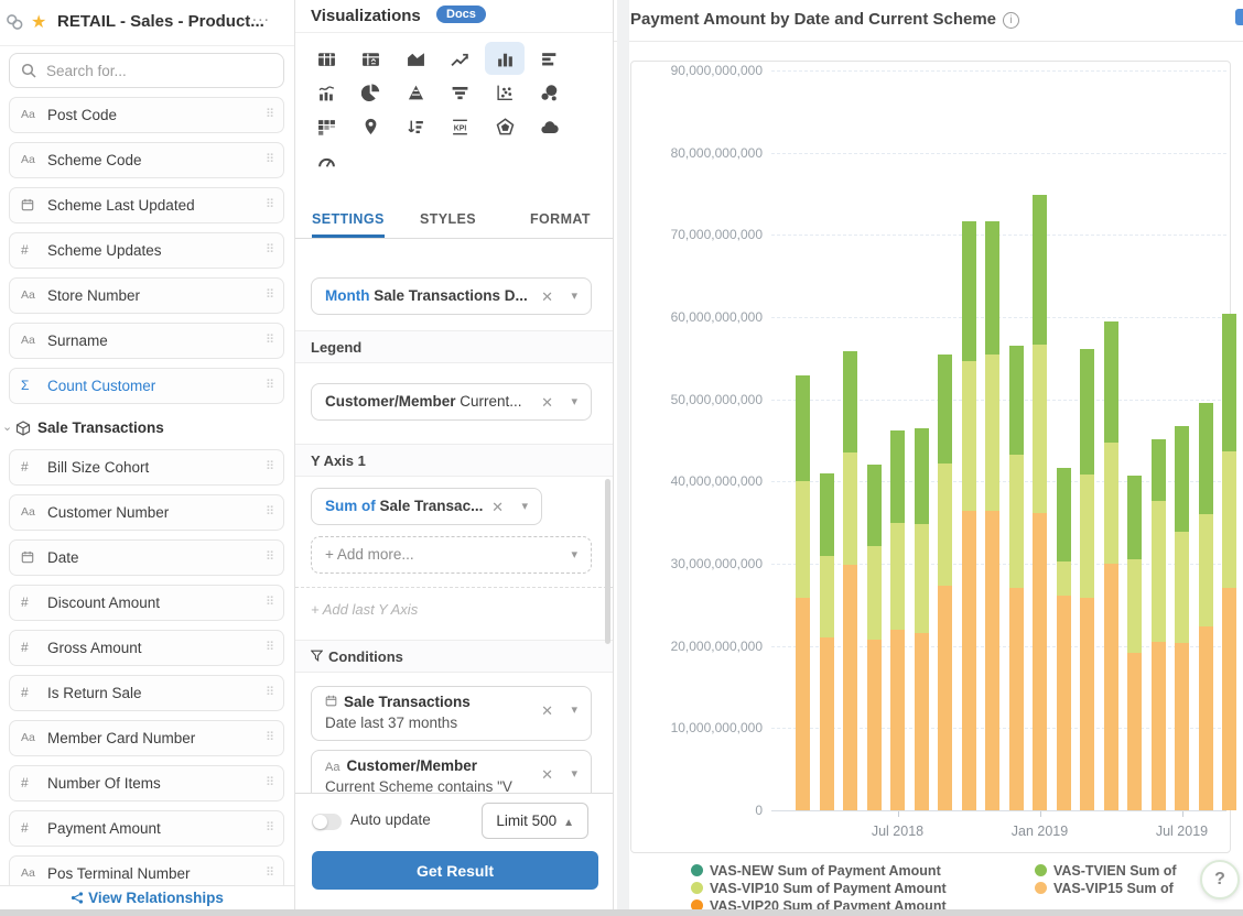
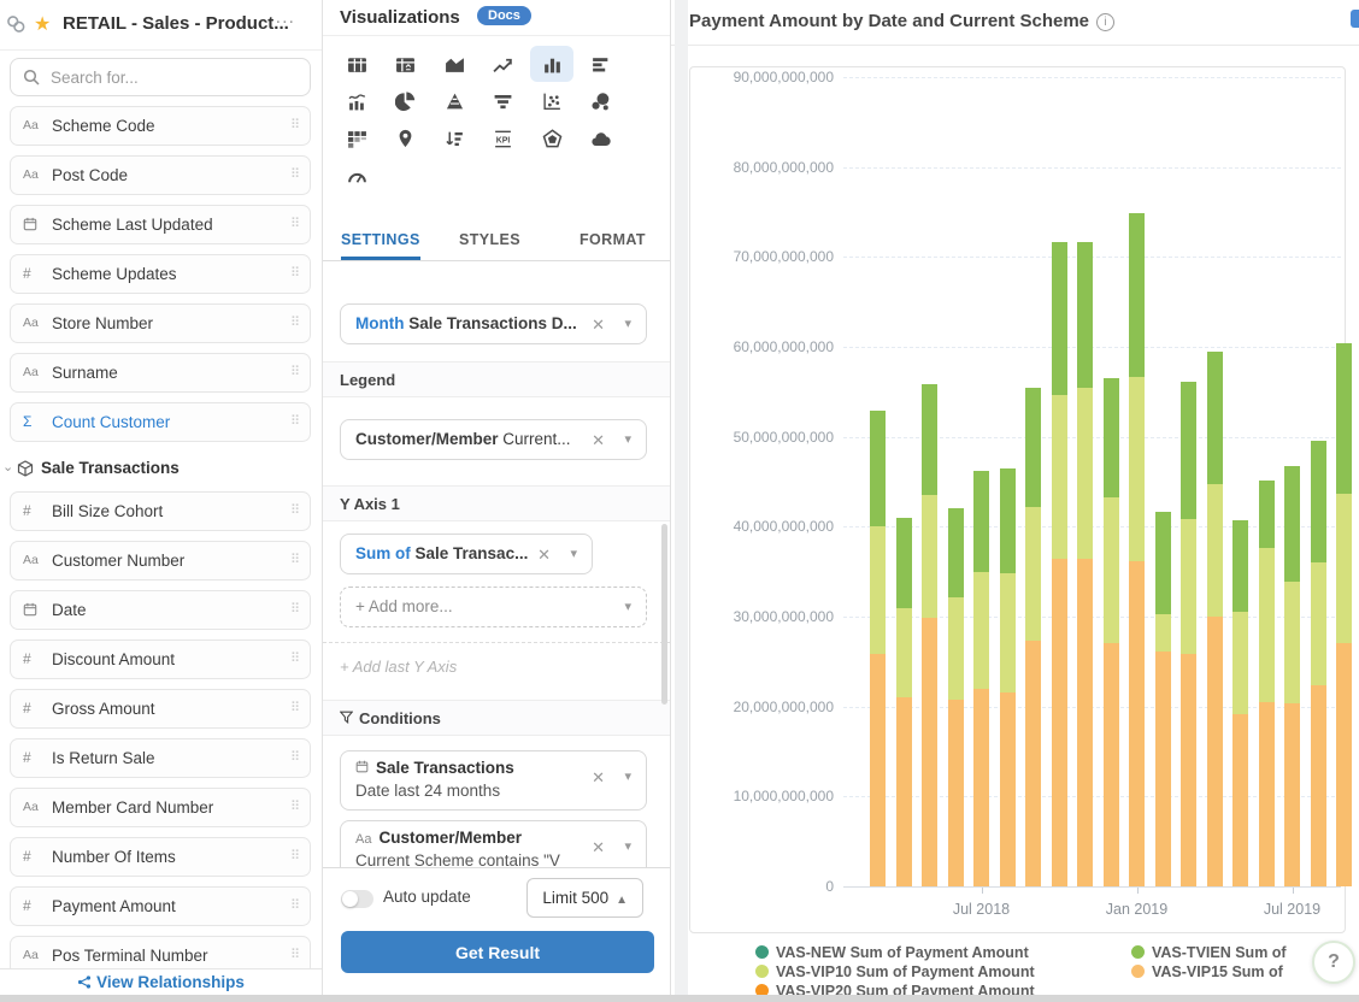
  ★
  RETAIL - Sales - Product...
  ...
  Search for...
  Aa
- Post Code
+ Scheme Code
  ⠿
  Aa
- Scheme Code
+ Post Code
  ⠿
  Scheme Last Updated
  ⠿
  #
  Scheme Updates
  ⠿
  Aa
  Store Number
  ⠿
  Aa
  Surname
  ⠿
  Σ
  Count Customer
  ⠿
  ⌄
  Sale Transactions
  #
  Bill Size Cohort
  ⠿
  Aa
  Customer Number
  ⠿
  Date
  ⠿
  #
  Discount Amount
  ⠿
  #
  Gross Amount
  ⠿
  #
  Is Return Sale
  ⠿
  Aa
  Member Card Number
  ⠿
  #
  Number Of Items
  ⠿
  #
  Payment Amount
  ⠿
  Aa
  Pos Terminal Number
  ⠿
  View Relationships
  Visualizations
  Docs
  SETTINGS
  STYLES
  FORMAT
  Month Sale Transactions D...
  ✕
  ▾
  Legend
  Customer/Member Current...
  ✕
  ▾
  Y Axis 1
  Sum of Sale Transac...
  ✕
  ▾
  + Add more...
  ▾
  + Add last Y Axis
  Conditions
  Sale Transactions
- Date last 37 months
+ Date last 24 months
  ✕
  ▾
  Aa Customer/Member
  Current Scheme contains "V
  ✕
  ▾
  Auto update
  Limit 500 ▲
  Get Result
  Payment Amount by Date and Current Scheme i
  0
  10,000,000,000
  20,000,000,000
  30,000,000,000
  40,000,000,000
  50,000,000,000
  60,000,000,000
  70,000,000,000
  80,000,000,000
  90,000,000,000
  Jul 2018
  Jan 2019
  Jul 2019
  VAS-NEW Sum of Payment Amount
  VAS-VIP10 Sum of Payment Amount
  VAS-VIP20 Sum of Payment Amount
  VAS-TVIEN Sum of
  VAS-VIP15 Sum of
  ?
